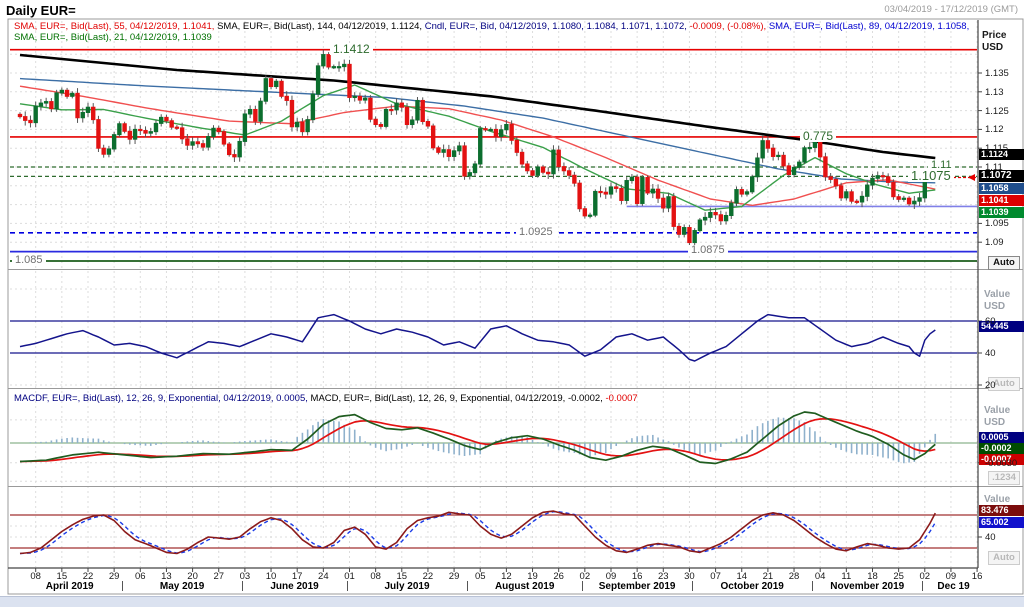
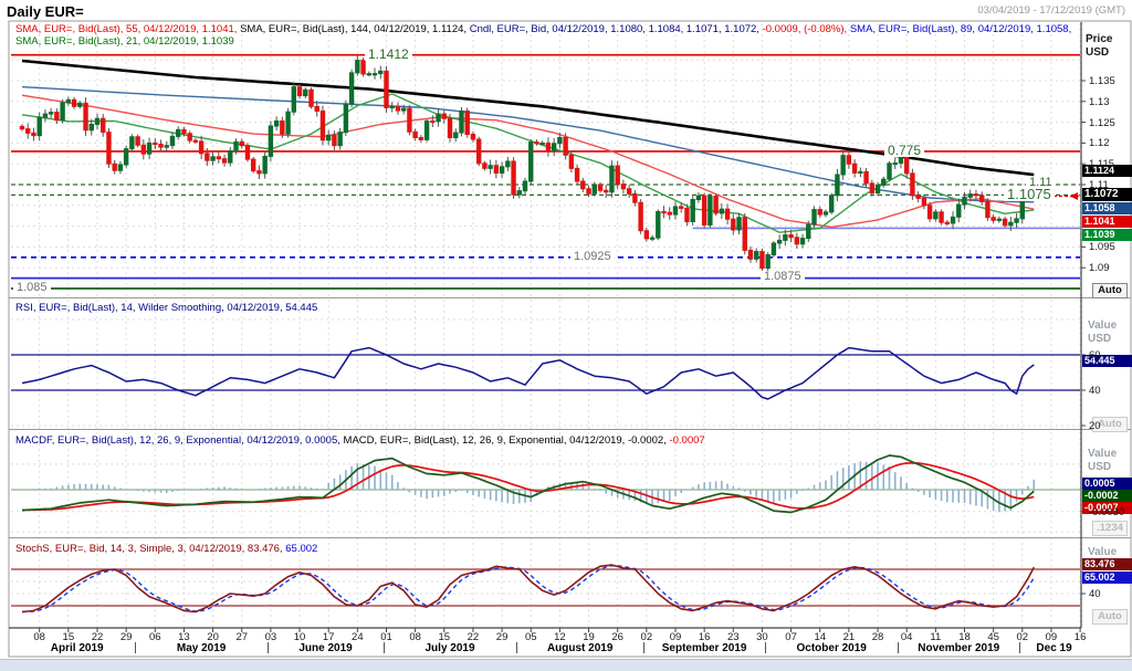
  Daily EUR=
  03/04/2019 - 17/12/2019 (GMT)
  SMA, EUR=, Bid(Last), 55, 04/12/2019, 1.1041, SMA, EUR=, Bid(Last), 144, 04/12/2019, 1.1124, Cndl, EUR=, Bid, 04/12/2019, 1.1080, 1.1084, 1.1071, 1.1072, -0.0009, (-0.08%), SMA, EUR=, Bid(Last), 89, 04/12/2019, 1.1058,
  SMA, EUR=, Bid(Last), 21, 04/12/2019, 1.1039
+ RSI, EUR=, Bid(Last), 14, Wilder Smoothing, 04/12/2019, 54.445
  MACDF, EUR=, Bid(Last), 12, 26, 9, Exponential, 04/12/2019, 0.0005, MACD, EUR=, Bid(Last), 12, 26, 9, Exponential, 04/12/2019, -0.0002, -0.0007
+ StochS, EUR=, Bid, 14, 3, Simple, 3, 04/12/2019, 83.476, 65.002
  Price
  USD
  Value
  USD
  Value
  USD
  Value
  Auto
  Auto
  .1234
  Auto
  1.1124
  1.1072
  1.1058
  1.1041
  1.1039
  54.445
  0.0005
  -0.0002
  -0.0007
  83.476
  65.002
  1.1412
  0.775
  1.11
  1.1075
  1.0925
  1.0875
  1.085
  1.135
  1.13
  1.125
  1.12
  1.115
  1.11
  1.095
  1.09
  60
  40
  20
  -0.0030
  40
  08
  15
  22
  29
  06
  13
  20
  27
  03
  10
  17
  24
  01
  08
  15
  22
  29
  05
  12
  19
  26
  02
  09
  16
  23
  30
  07
  14
  21
  28
  04
  11
  18
- 25
+ 45
  02
  09
  16
  April 2019
  May 2019
  June 2019
  July 2019
  August 2019
  September 2019
  October 2019
  November 2019
  Dec 19
